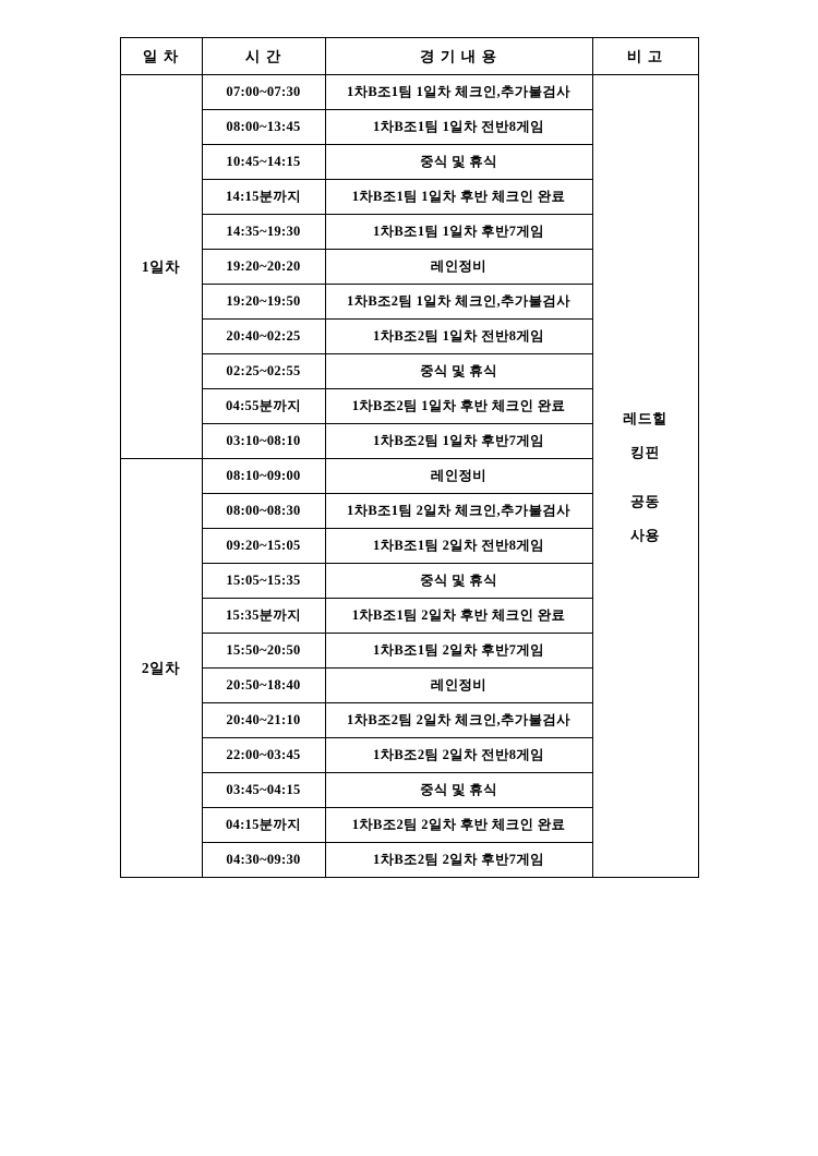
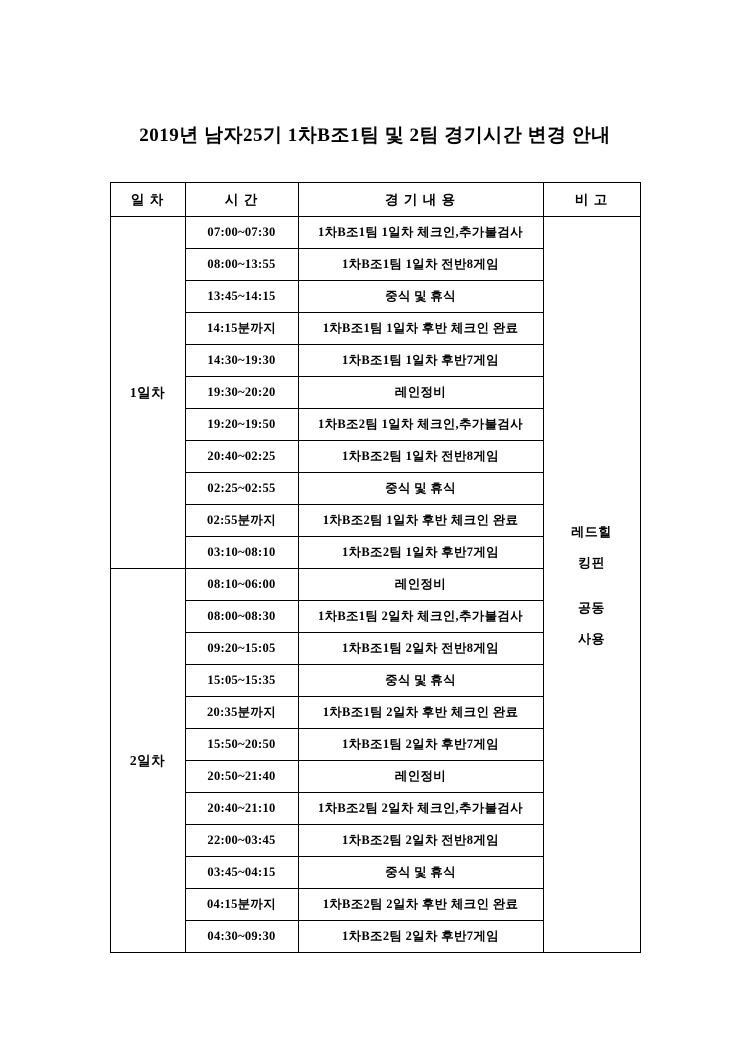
+ 2019년 남자25기 1차B조1팀 및 2팀 경기시간 변경 안내
  일 차	시 간	경 기 내 용	비 고
  1일차	07:00~07:30	1차B조1팀 1일차 체크인,추가불검사	레드힐 킹핀 공동 사용
- 08:00~13:45	1차B조1팀 1일차 전반8게임
+ 08:00~13:55	1차B조1팀 1일차 전반8게임
- 10:45~14:15	중식 및 휴식
+ 13:45~14:15	중식 및 휴식
  14:15분까지	1차B조1팀 1일차 후반 체크인 완료
- 14:35~19:30	1차B조1팀 1일차 후반7게임
+ 14:30~19:30	1차B조1팀 1일차 후반7게임
- 19:20~20:20	레인정비
+ 19:30~20:20	레인정비
  19:20~19:50	1차B조2팀 1일차 체크인,추가불검사
  20:40~02:25	1차B조2팀 1일차 전반8게임
  02:25~02:55	중식 및 휴식
- 04:55분까지	1차B조2팀 1일차 후반 체크인 완료
+ 02:55분까지	1차B조2팀 1일차 후반 체크인 완료
  03:10~08:10	1차B조2팀 1일차 후반7게임
- 2일차	08:10~09:00	레인정비
+ 2일차	08:10~06:00	레인정비
  08:00~08:30	1차B조1팀 2일차 체크인,추가불검사
  09:20~15:05	1차B조1팀 2일차 전반8게임
  15:05~15:35	중식 및 휴식
- 15:35분까지	1차B조1팀 2일차 후반 체크인 완료
+ 20:35분까지	1차B조1팀 2일차 후반 체크인 완료
  15:50~20:50	1차B조1팀 2일차 후반7게임
- 20:50~18:40	레인정비
+ 20:50~21:40	레인정비
  20:40~21:10	1차B조2팀 2일차 체크인,추가불검사
  22:00~03:45	1차B조2팀 2일차 전반8게임
  03:45~04:15	중식 및 휴식
  04:15분까지	1차B조2팀 2일차 후반 체크인 완료
  04:30~09:30	1차B조2팀 2일차 후반7게임
